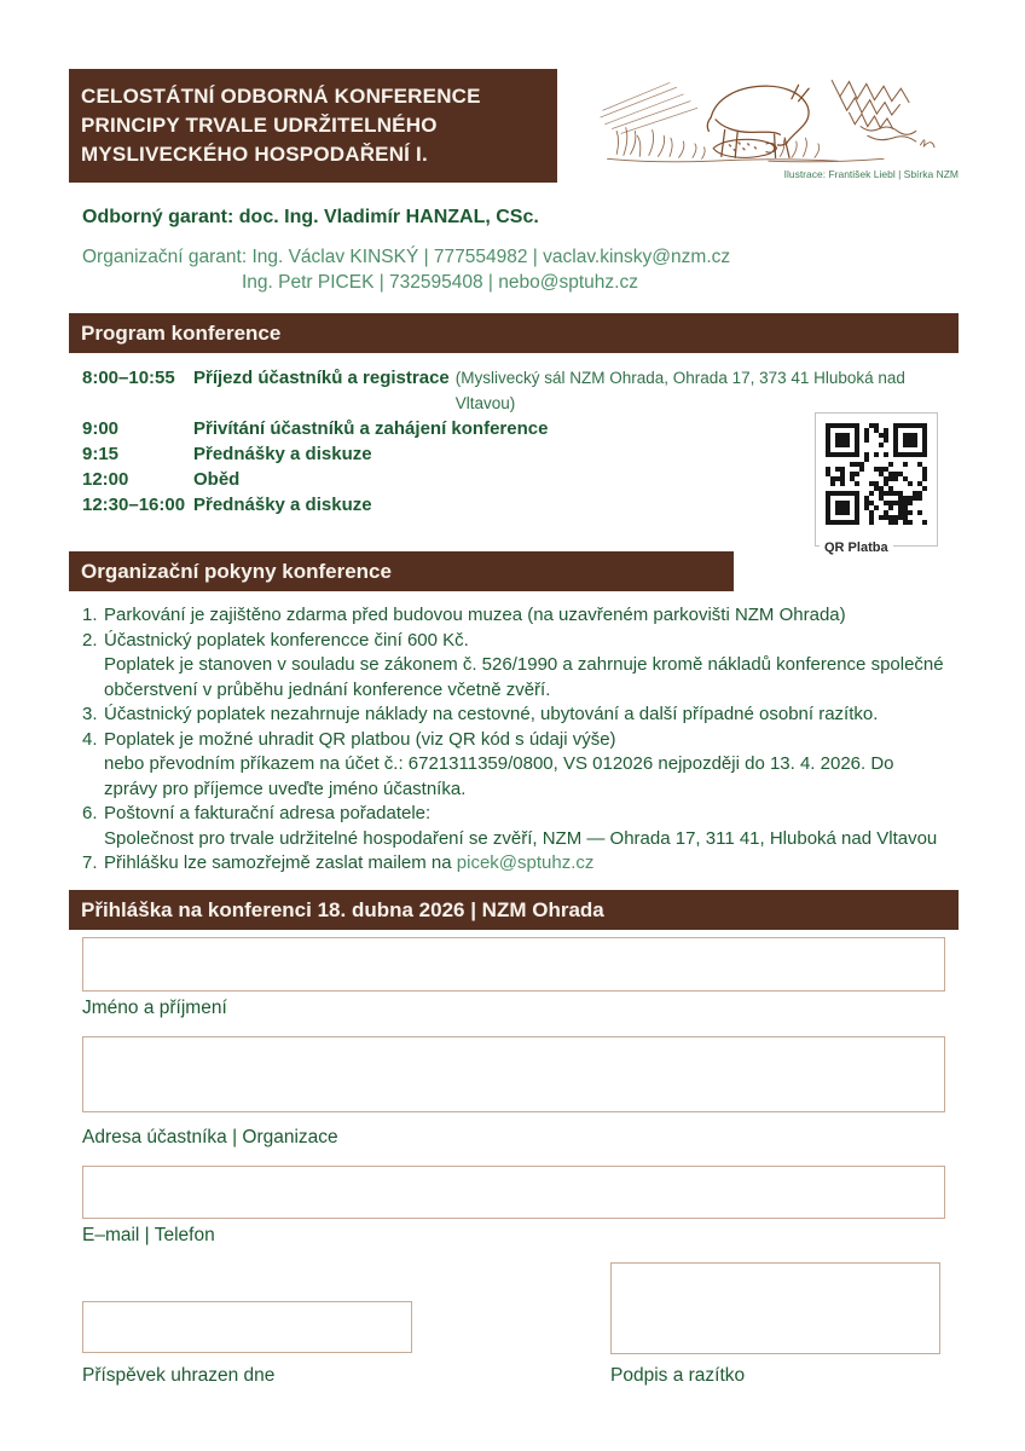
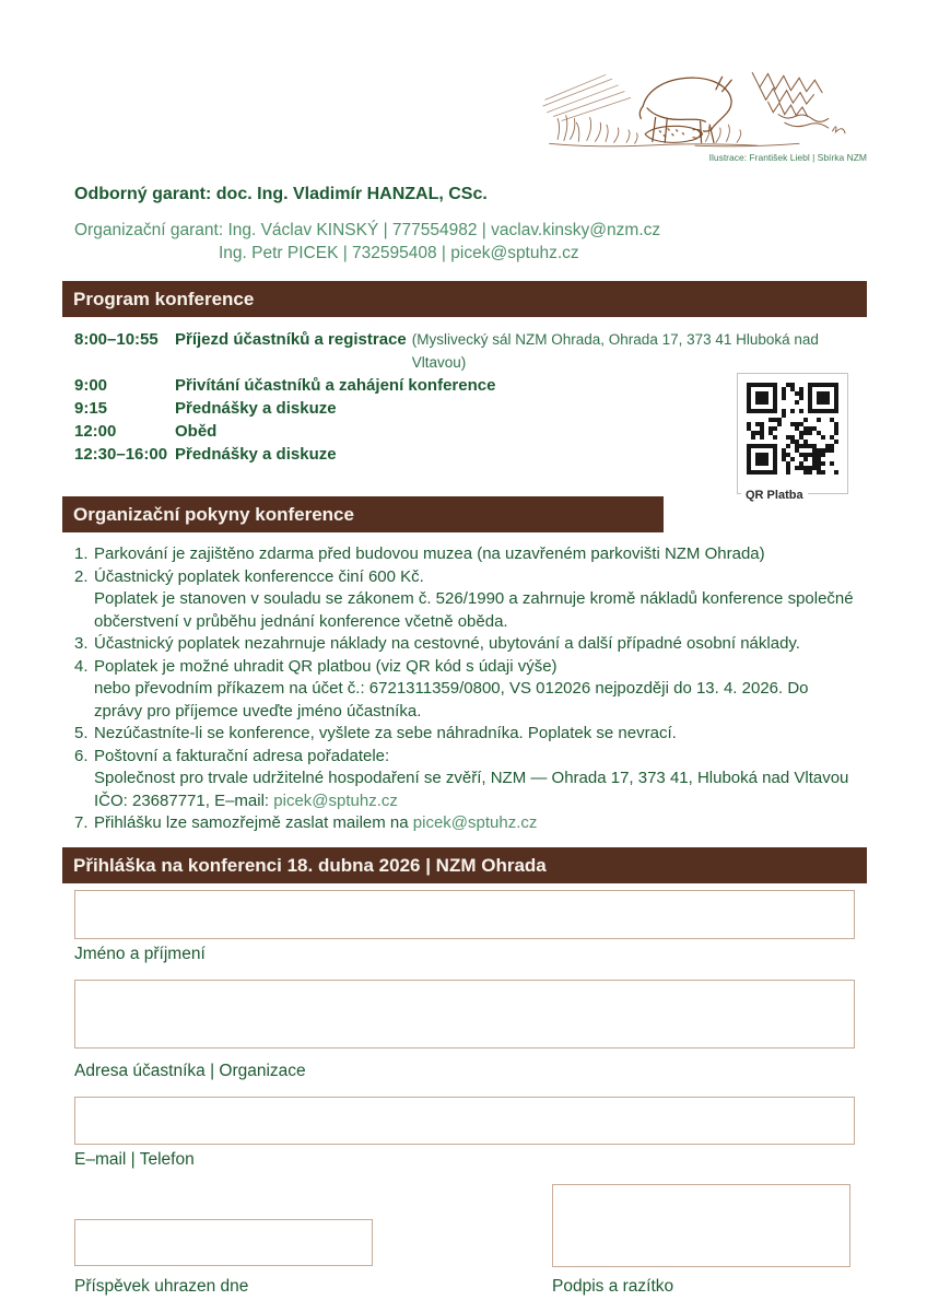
- CELOSTÁTNÍ ODBORNÁ KONFERENCE
- PRINCIPY TRVALE UDRŽITELNÉHO
- MYSLIVECKÉHO HOSPODAŘENÍ I.
  Ilustrace: František Liebl | Sbírka NZM
  Odborný garant: doc. Ing. Vladimír HANZAL, CSc.
  Organizační garant: Ing. Václav KINSKÝ | 777554982 | vaclav.kinsky@nzm.cz
- Ing. Petr PICEK | 732595408 | nebo@sptuhz.cz
+ Ing. Petr PICEK | 732595408 | picek@sptuhz.cz
  Program konference
  8:00–10:55
  Příjezd účastníků a registrace
  (Myslivecký sál NZM Ohrada, Ohrada 17, 373 41 Hluboká nad Vltavou)
  9:00
  Přivítání účastníků a zahájení konference
  9:15
  Přednášky a diskuze
  12:00
  Oběd
  12:30–16:00
  Přednášky a diskuze
  Organizační pokyny konference
  1.
  Parkování je zajištěno zdarma před budovou muzea (na uzavřeném parkovišti NZM Ohrada)
  2.
  Účastnický poplatek konferencce činí 600 Kč.
- Poplatek je stanoven v souladu se zákonem č. 526/1990 a zahrnuje kromě nákladů konference společné občerstvení v průběhu jednání konference včetně zvěří.
+ Poplatek je stanoven v souladu se zákonem č. 526/1990 a zahrnuje kromě nákladů konference společné občerstvení v průběhu jednání konference včetně oběda.
  3.
- Účastnický poplatek nezahrnuje náklady na cestovné, ubytování a další případné osobní razítko.
+ Účastnický poplatek nezahrnuje náklady na cestovné, ubytování a další případné osobní náklady.
  4.
  Poplatek je možné uhradit QR platbou (viz QR kód s údaji výše)
  nebo převodním příkazem na účet č.: 6721311359/0800, VS 012026 nejpozději do 13. 4. 2026. Do zprávy pro příjemce uveďte jméno účastníka.
+ 5.
+ Nezúčastníte-li se konference, vyšlete za sebe náhradníka. Poplatek se nevrací.
  6.
  Poštovní a fakturační adresa pořadatele:
- Společnost pro trvale udržitelné hospodaření se zvěří, NZM — Ohrada 17, 311 41, Hluboká nad Vltavou
+ Společnost pro trvale udržitelné hospodaření se zvěří, NZM — Ohrada 17, 373 41, Hluboká nad Vltavou
+ IČO: 23687771, E–mail: picek@sptuhz.cz
  7.
  Přihlášku lze samozřejmě zaslat mailem na picek@sptuhz.cz
  Přihláška na konferenci 18. dubna 2026 | NZM Ohrada
  Jméno a příjmení
  Adresa účastníka | Organizace
  E–mail | Telefon
  Příspěvek uhrazen dne
  Podpis a razítko
  QR Platba
